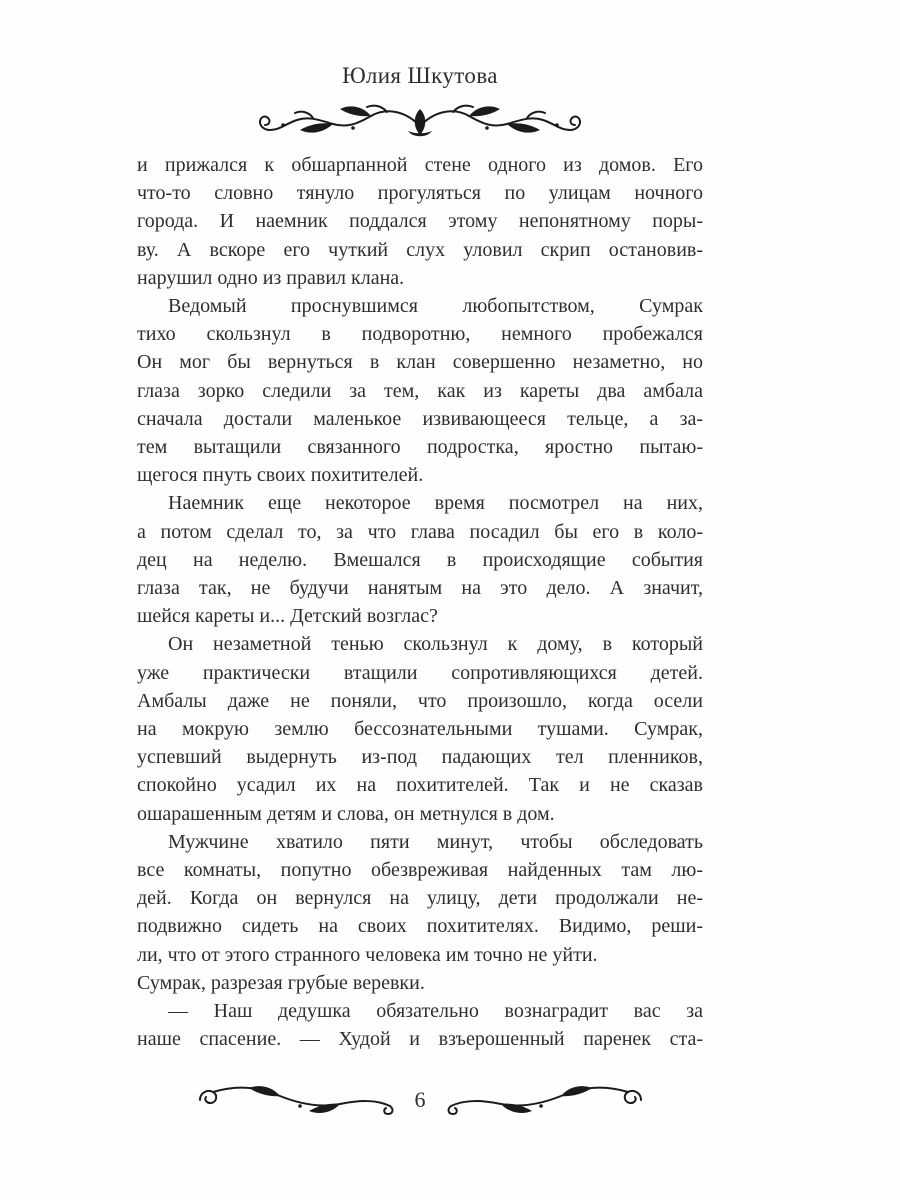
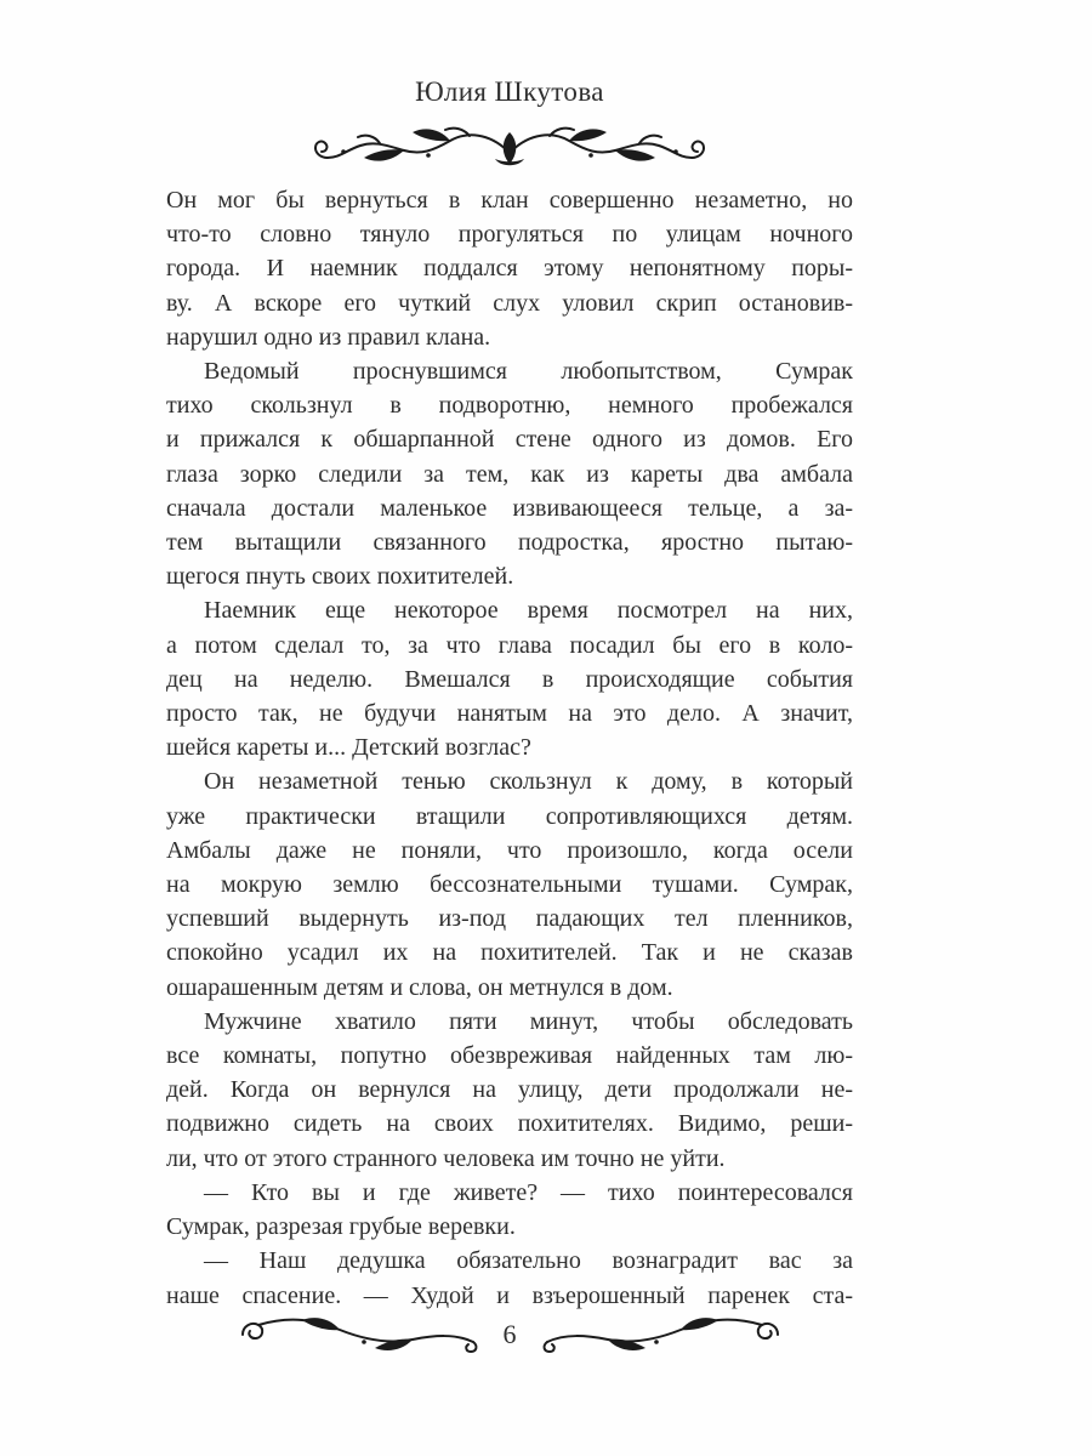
  Юлия Шкутова
- и прижался к обшарпанной стене одного из домов. Его
+ Он мог бы вернуться в клан совершенно незаметно, но
  что-то словно тянуло прогуляться по улицам ночного
  города. И наемник поддался этому непонятному поры-
  ву. А вскоре его чуткий слух уловил скрип остановив-
  нарушил одно из правил клана.
  Ведомый проснувшимся любопытством, Сумрак
  тихо скользнул в подворотню, немного пробежался
- Он мог бы вернуться в клан совершенно незаметно, но
+ и прижался к обшарпанной стене одного из домов. Его
  глаза зорко следили за тем, как из кареты два амбала
  сначала достали маленькое извивающееся тельце, а за-
  тем вытащили связанного подростка, яростно пытаю-
  щегося пнуть своих похитителей.
  Наемник еще некоторое время посмотрел на них,
  а потом сделал то, за что глава посадил бы его в коло-
  дец на неделю. Вмешался в происходящие события
- глаза так, не будучи нанятым на это дело. А значит,
+ просто так, не будучи нанятым на это дело. А значит,
  шейся кареты и... Детский возглас?
  Он незаметной тенью скользнул к дому, в который
- уже практически втащили сопротивляющихся детей.
+ уже практически втащили сопротивляющихся детям.
  Амбалы даже не поняли, что произошло, когда осели
  на мокрую землю бессознательными тушами. Сумрак,
  успевший выдернуть из-под падающих тел пленников,
  спокойно усадил их на похитителей. Так и не сказав
  ошарашенным детям и слова, он метнулся в дом.
  Мужчине хватило пяти минут, чтобы обследовать
  все комнаты, попутно обезвреживая найденных там лю-
  дей. Когда он вернулся на улицу, дети продолжали не-
  подвижно сидеть на своих похитителях. Видимо, реши-
  ли, что от этого странного человека им точно не уйти.
+ — Кто вы и где живете? — тихо поинтересовался
  Сумрак, разрезая грубые веревки.
  — Наш дедушка обязательно вознаградит вас за
  наше спасение. — Худой и взъерошенный паренек ста-
  6
